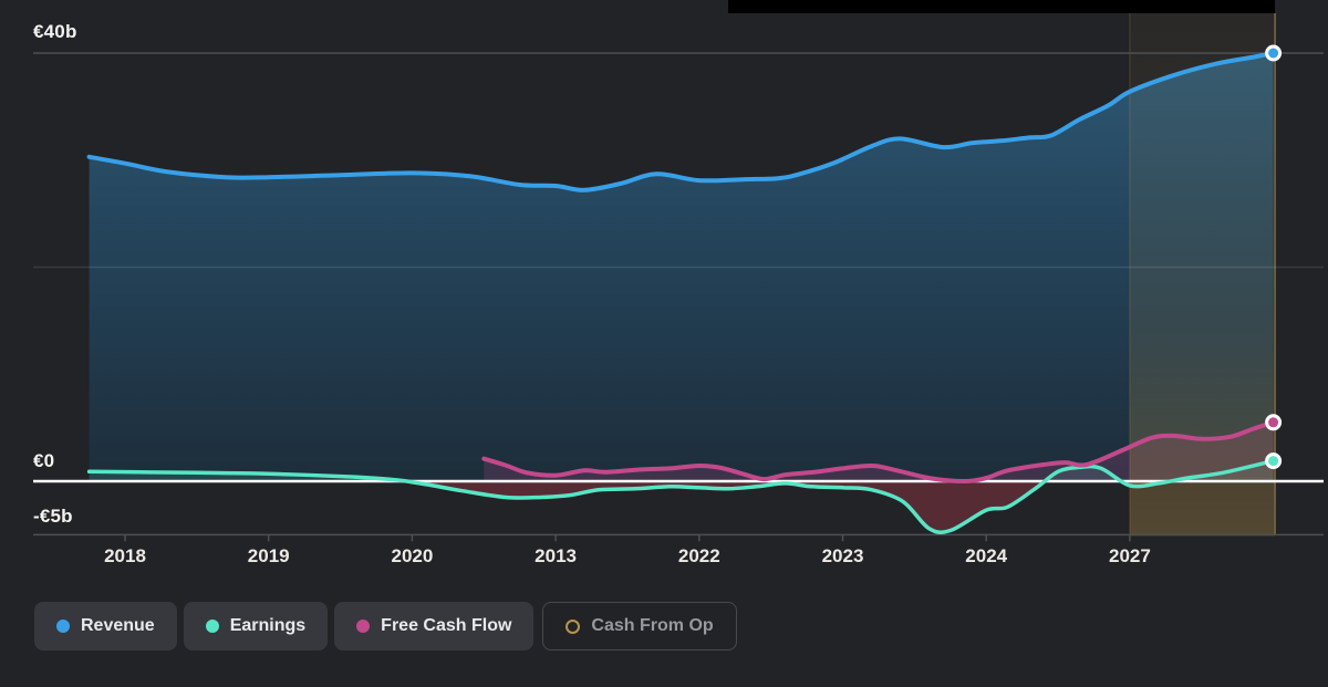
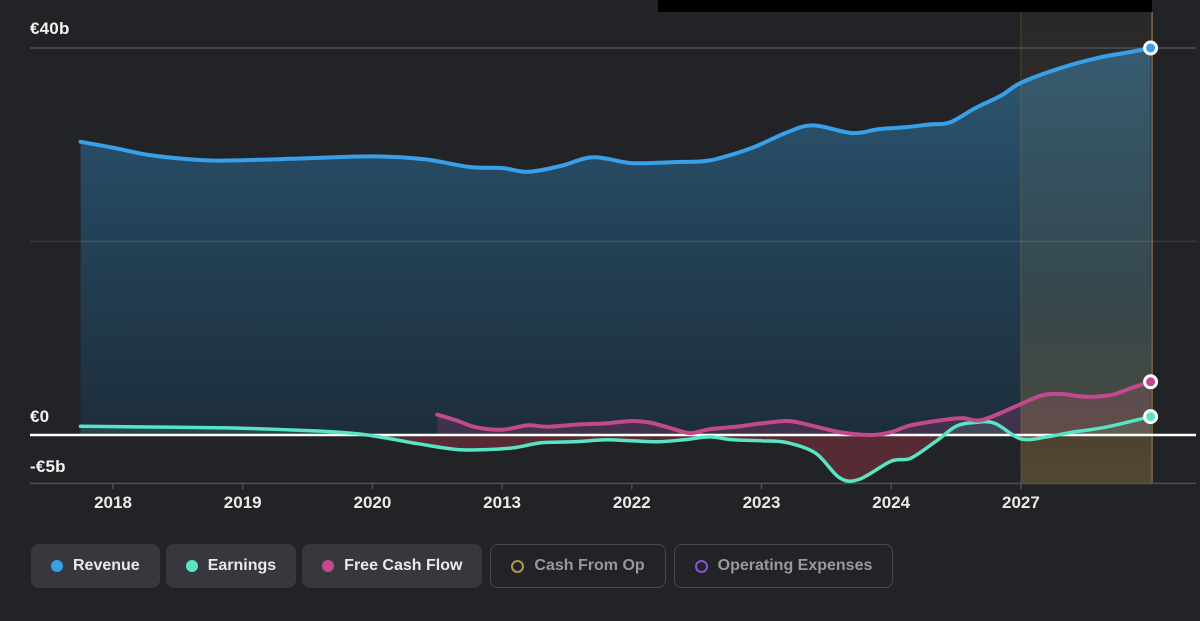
  2018
  2019
  2020
  2013
  2022
  2023
  2024
  2027
  €40b
  €0
  -€5b
  Revenue
  Earnings
  Free Cash Flow
  Cash From Op
+ Operating Expenses
